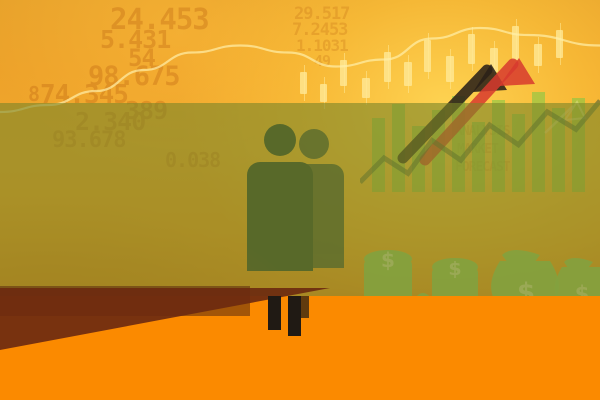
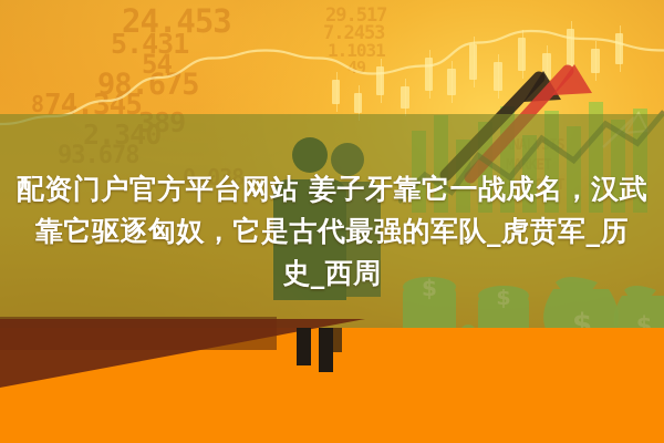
+ 配资门户官方平台网站 姜子牙靠它一战成名，汉武
+ 靠它驱逐匈奴，它是古代最强的军队_虎贲军_历
+ 史_西周
